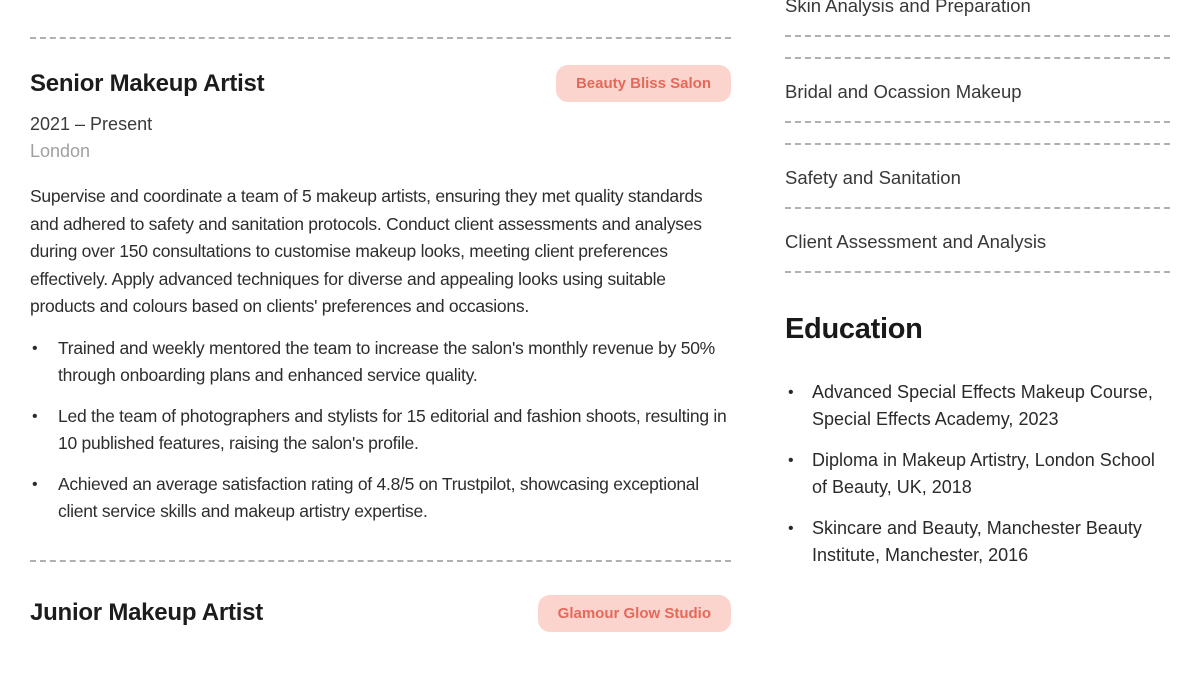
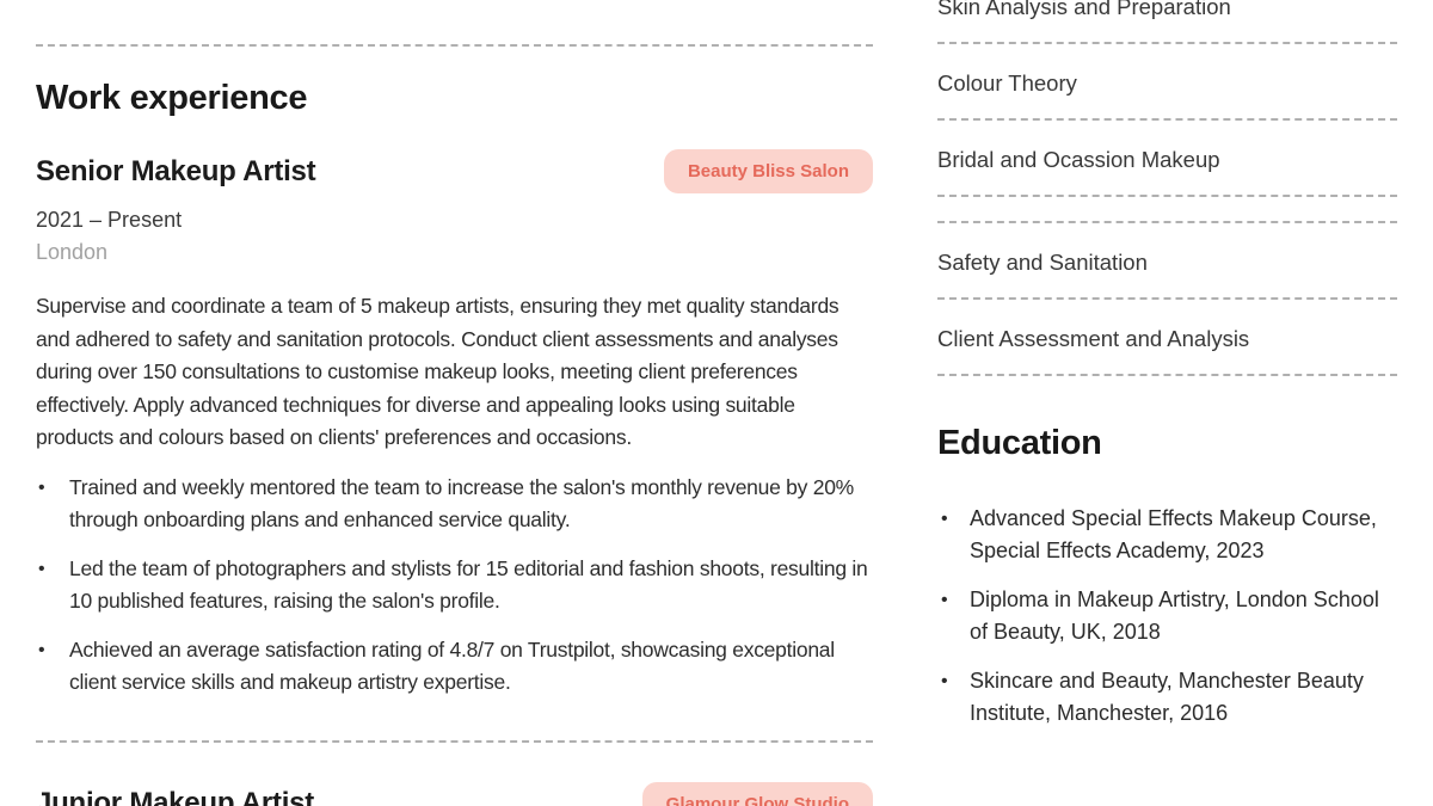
+ Work experience
  Senior Makeup Artist
  Beauty Bliss Salon
  2021 – Present
  London
  Supervise and coordinate a team of 5 makeup artists, ensuring they met quality standards and adhered to safety and sanitation protocols. Conduct client assessments and analyses during over 150 consultations to customise makeup looks, meeting client preferences effectively. Apply advanced techniques for diverse and appealing looks using suitable products and colours based on clients' preferences and occasions.
  •
- Trained and weekly mentored the team to increase the salon's monthly revenue by 50% through onboarding plans and enhanced service quality.
+ Trained and weekly mentored the team to increase the salon's monthly revenue by 20% through onboarding plans and enhanced service quality.
  •
  Led the team of photographers and stylists for 15 editorial and fashion shoots, resulting in 10 published features, raising the salon's profile.
  •
- Achieved an average satisfaction rating of 4.8/5 on Trustpilot, showcasing exceptional client service skills and makeup artistry expertise.
+ Achieved an average satisfaction rating of 4.8/7 on Trustpilot, showcasing exceptional client service skills and makeup artistry expertise.
  Junior Makeup Artist
  Glamour Glow Studio
  Skin Analysis and Preparation
+ Colour Theory
  Bridal and Ocassion Makeup
  Safety and Sanitation
  Client Assessment and Analysis
  Education
  •
  Advanced Special Effects Makeup Course, Special Effects Academy, 2023
  •
  Diploma in Makeup Artistry, London School of Beauty, UK, 2018
  •
  Skincare and Beauty, Manchester Beauty Institute, Manchester, 2016
